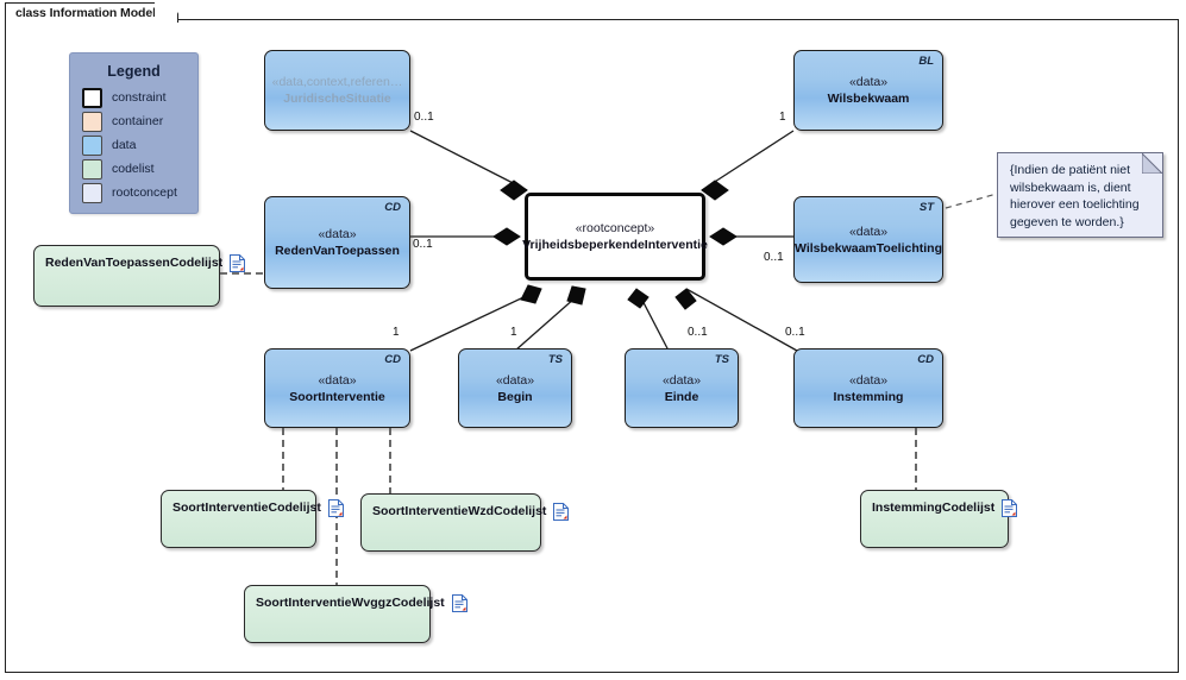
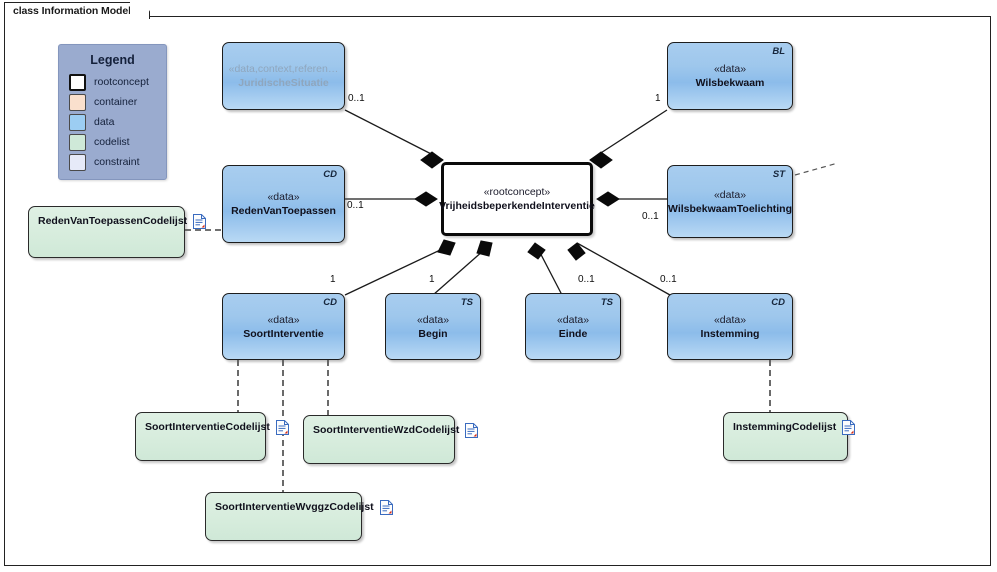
  class Information Mode
  Legend
- constraint
+ rootconcept
  container
  data
  codelist
- rootconcept
+ constraint
  «data,context,referen…
  JuridischeSituatie
  BL
  «data»
  Wilsbekwaam
  CD
  «data»
  RedenVanToepassen
  «rootconcept»
  VrijheidsbeperkendeInterventie
  ST
  «data»
  WilsbekwaamToelichting
  CD
  «data»
  SoortInterventie
  TS
  «data»
  Begin
  TS
  «data»
  Einde
  CD
  «data»
  Instemming
  RedenVanToepassenCodelijst
  SoortInterventieCodelijst
  SoortInterventieWzdCodelijst
  SoortInterventieWvggzCodelijst
  InstemmingCodelijst
- {Indien de patiënt niet wilsbekwaam is, dient hierover een toelichting gegeven te worden.}
  0..1
  1
  0..1
  0..1
  1
  1
  0..1
  0..1
